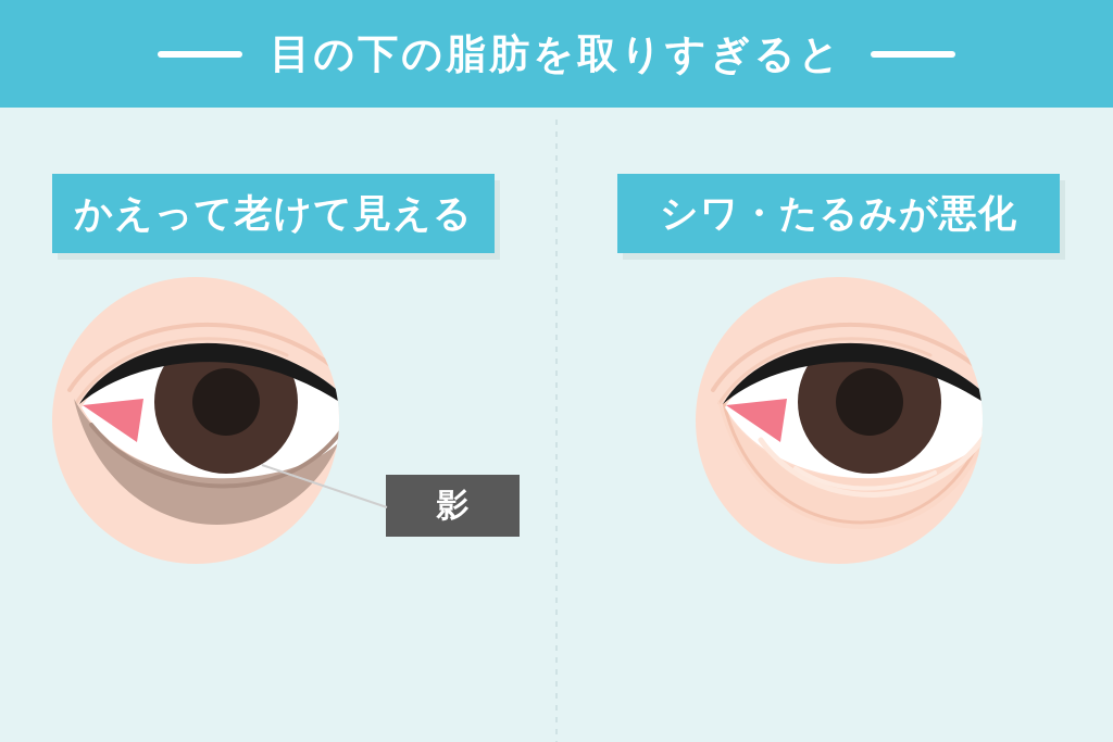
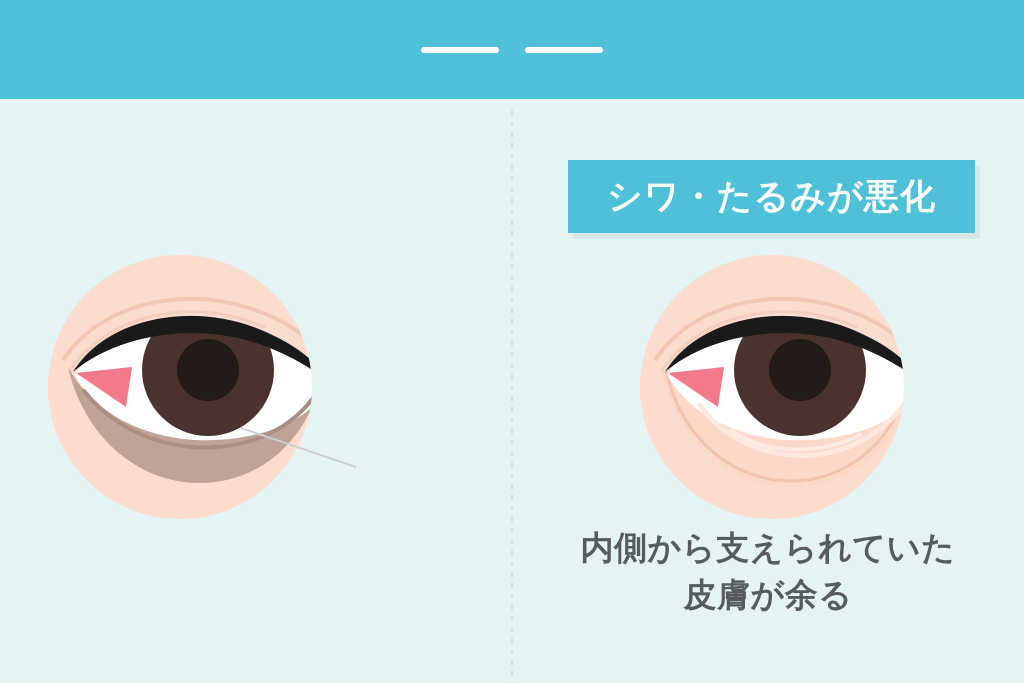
- 目の下の脂肪を取りすぎると
- かえって老けて見える
- 影
  シワ・たるみが悪化
+ 内側から支えられていた
+ 皮膚が余る
